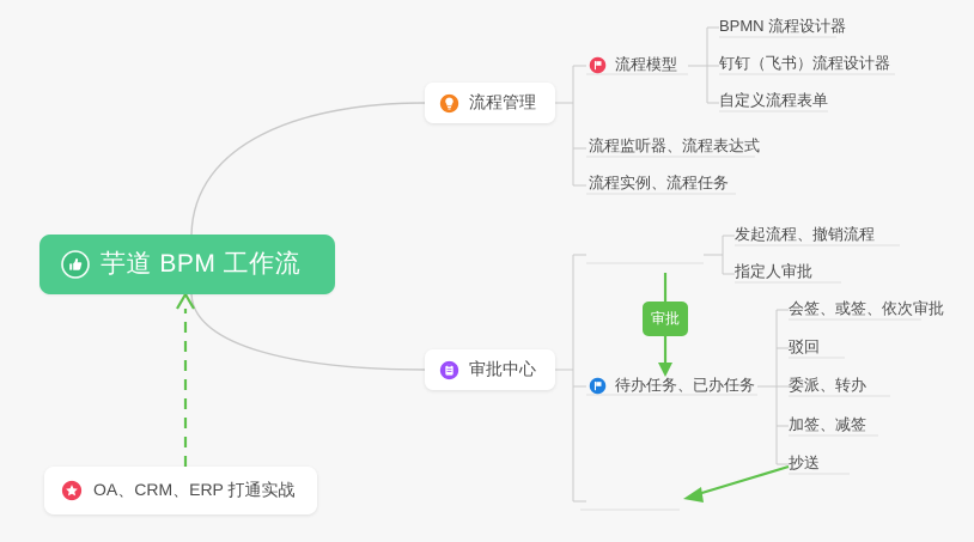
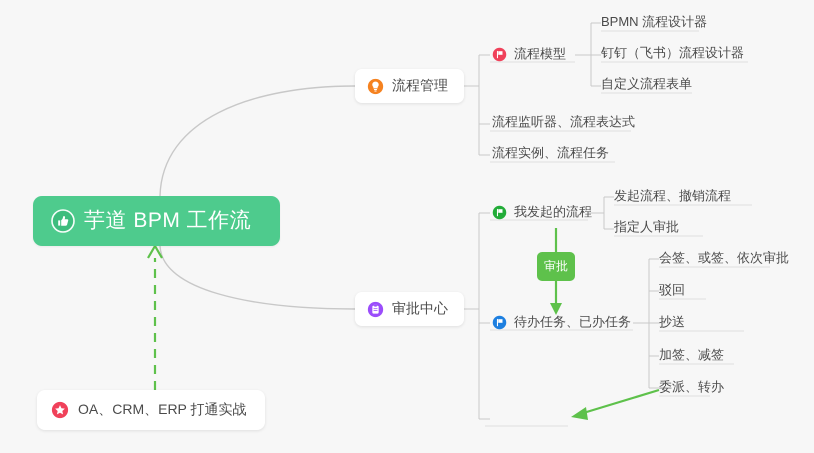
  芋道 BPM 工作流
  流程管理
  审批中心
  流程模型
  BPMN 流程设计器
  钉钉（飞书）流程设计器
  自定义流程表单
  流程监听器、流程表达式
  流程实例、流程任务
+ 我发起的流程
  发起流程、撤销流程
  指定人审批
  待办任务、已办任务
  会签、或签、依次审批
  驳回
- 委派、转办
+ 抄送
  加签、减签
- 抄送
+ 委派、转办
  审批
  OA、CRM、ERP 打通实战
